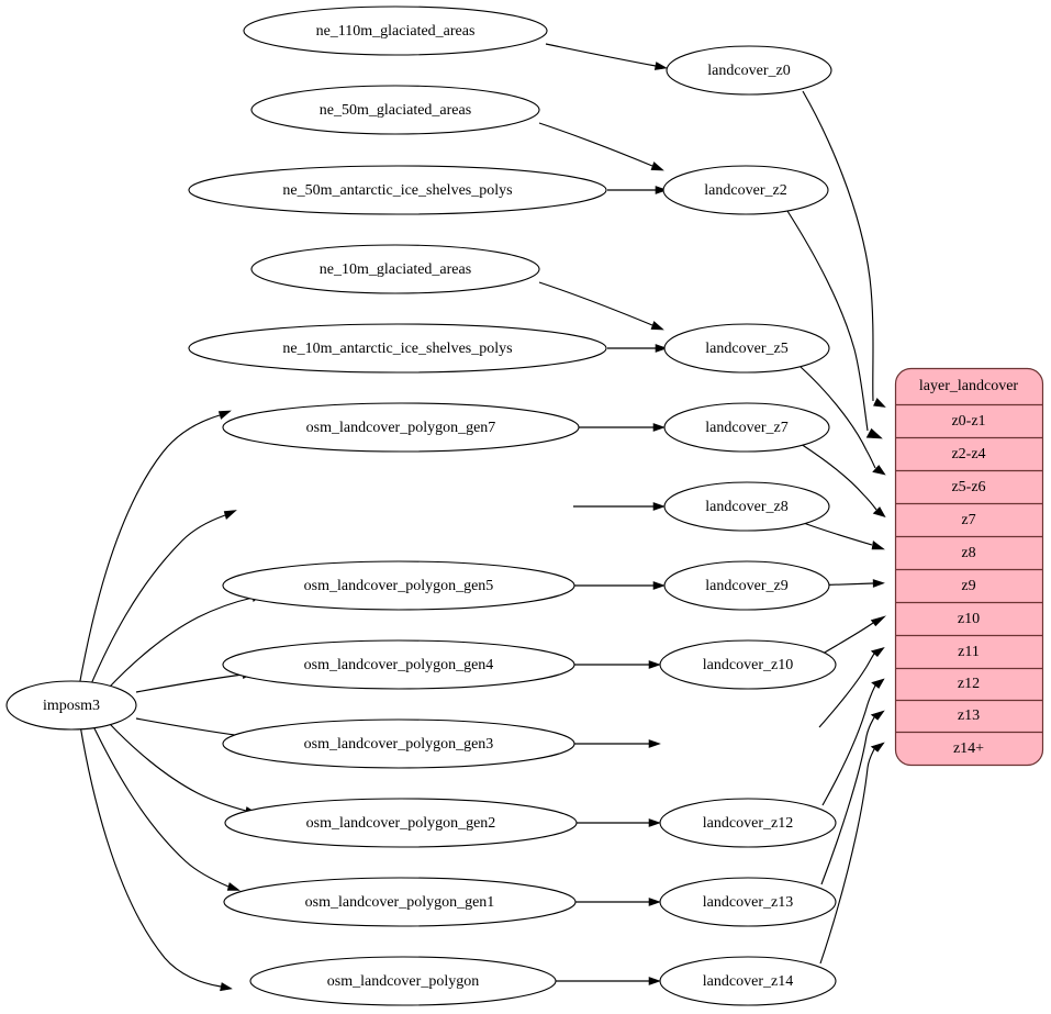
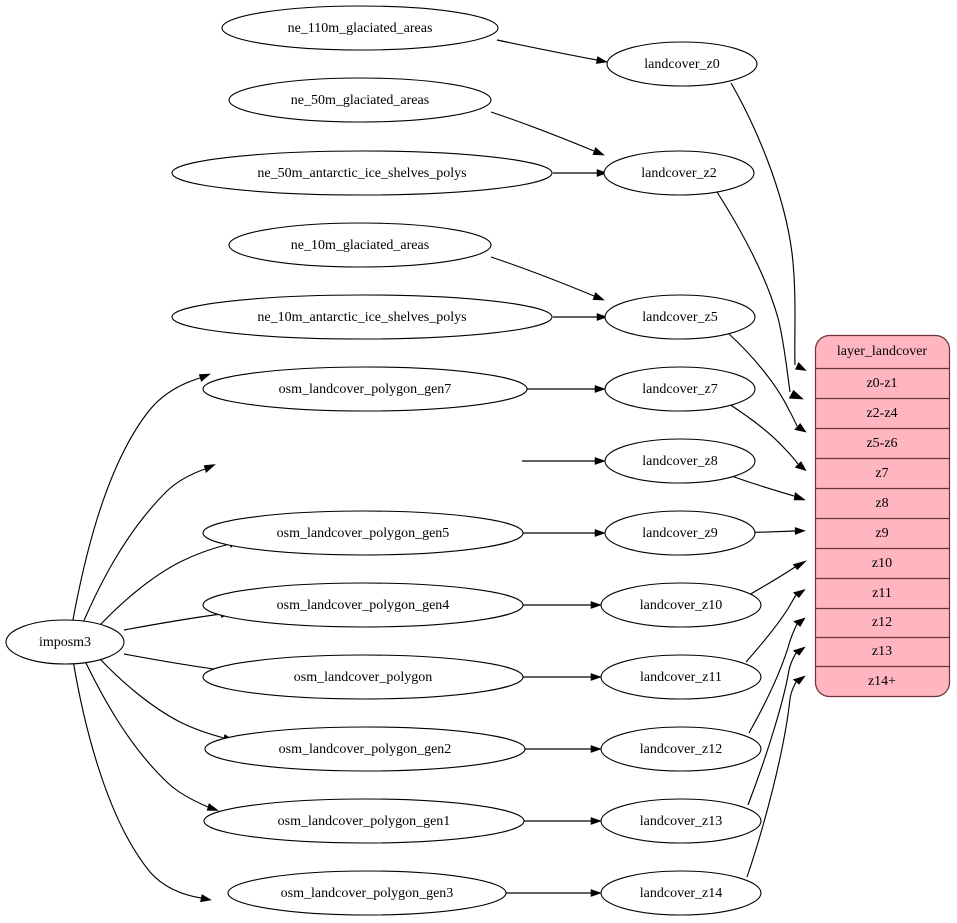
  ne_110m_glaciated_areas
  ne_50m_glaciated_areas
  ne_50m_antarctic_ice_shelves_polys
  ne_10m_glaciated_areas
  ne_10m_antarctic_ice_shelves_polys
  imposm3
  osm_landcover_polygon_gen7
  osm_landcover_polygon_gen5
  osm_landcover_polygon_gen4
- osm_landcover_polygon_gen3
+ osm_landcover_polygon
  osm_landcover_polygon_gen2
  osm_landcover_polygon_gen1
- osm_landcover_polygon
+ osm_landcover_polygon_gen3
  landcover_z0
  landcover_z2
  landcover_z5
  landcover_z7
  landcover_z8
  landcover_z9
  landcover_z10
+ landcover_z11
  landcover_z12
  landcover_z13
  landcover_z14
  layer_landcover
  z0-z1
  z2-z4
  z5-z6
  z7
  z8
  z9
  z10
  z11
  z12
  z13
  z14+
